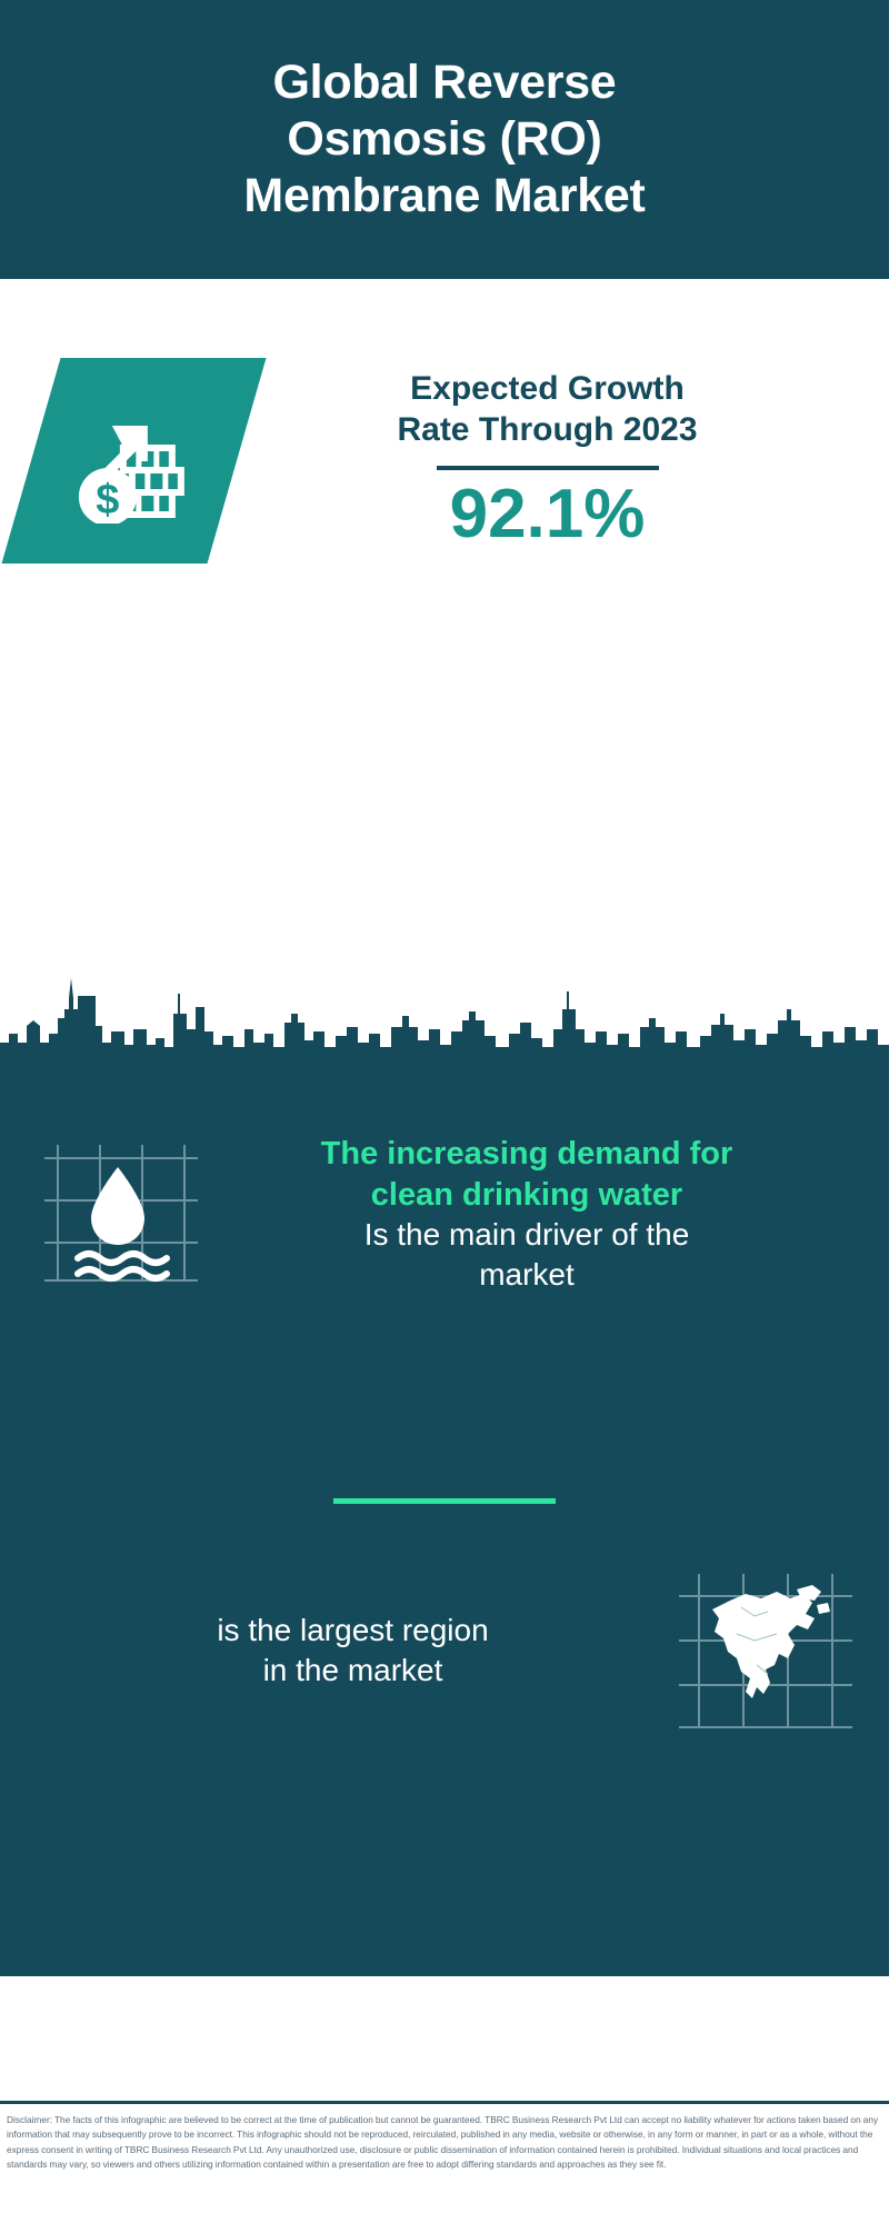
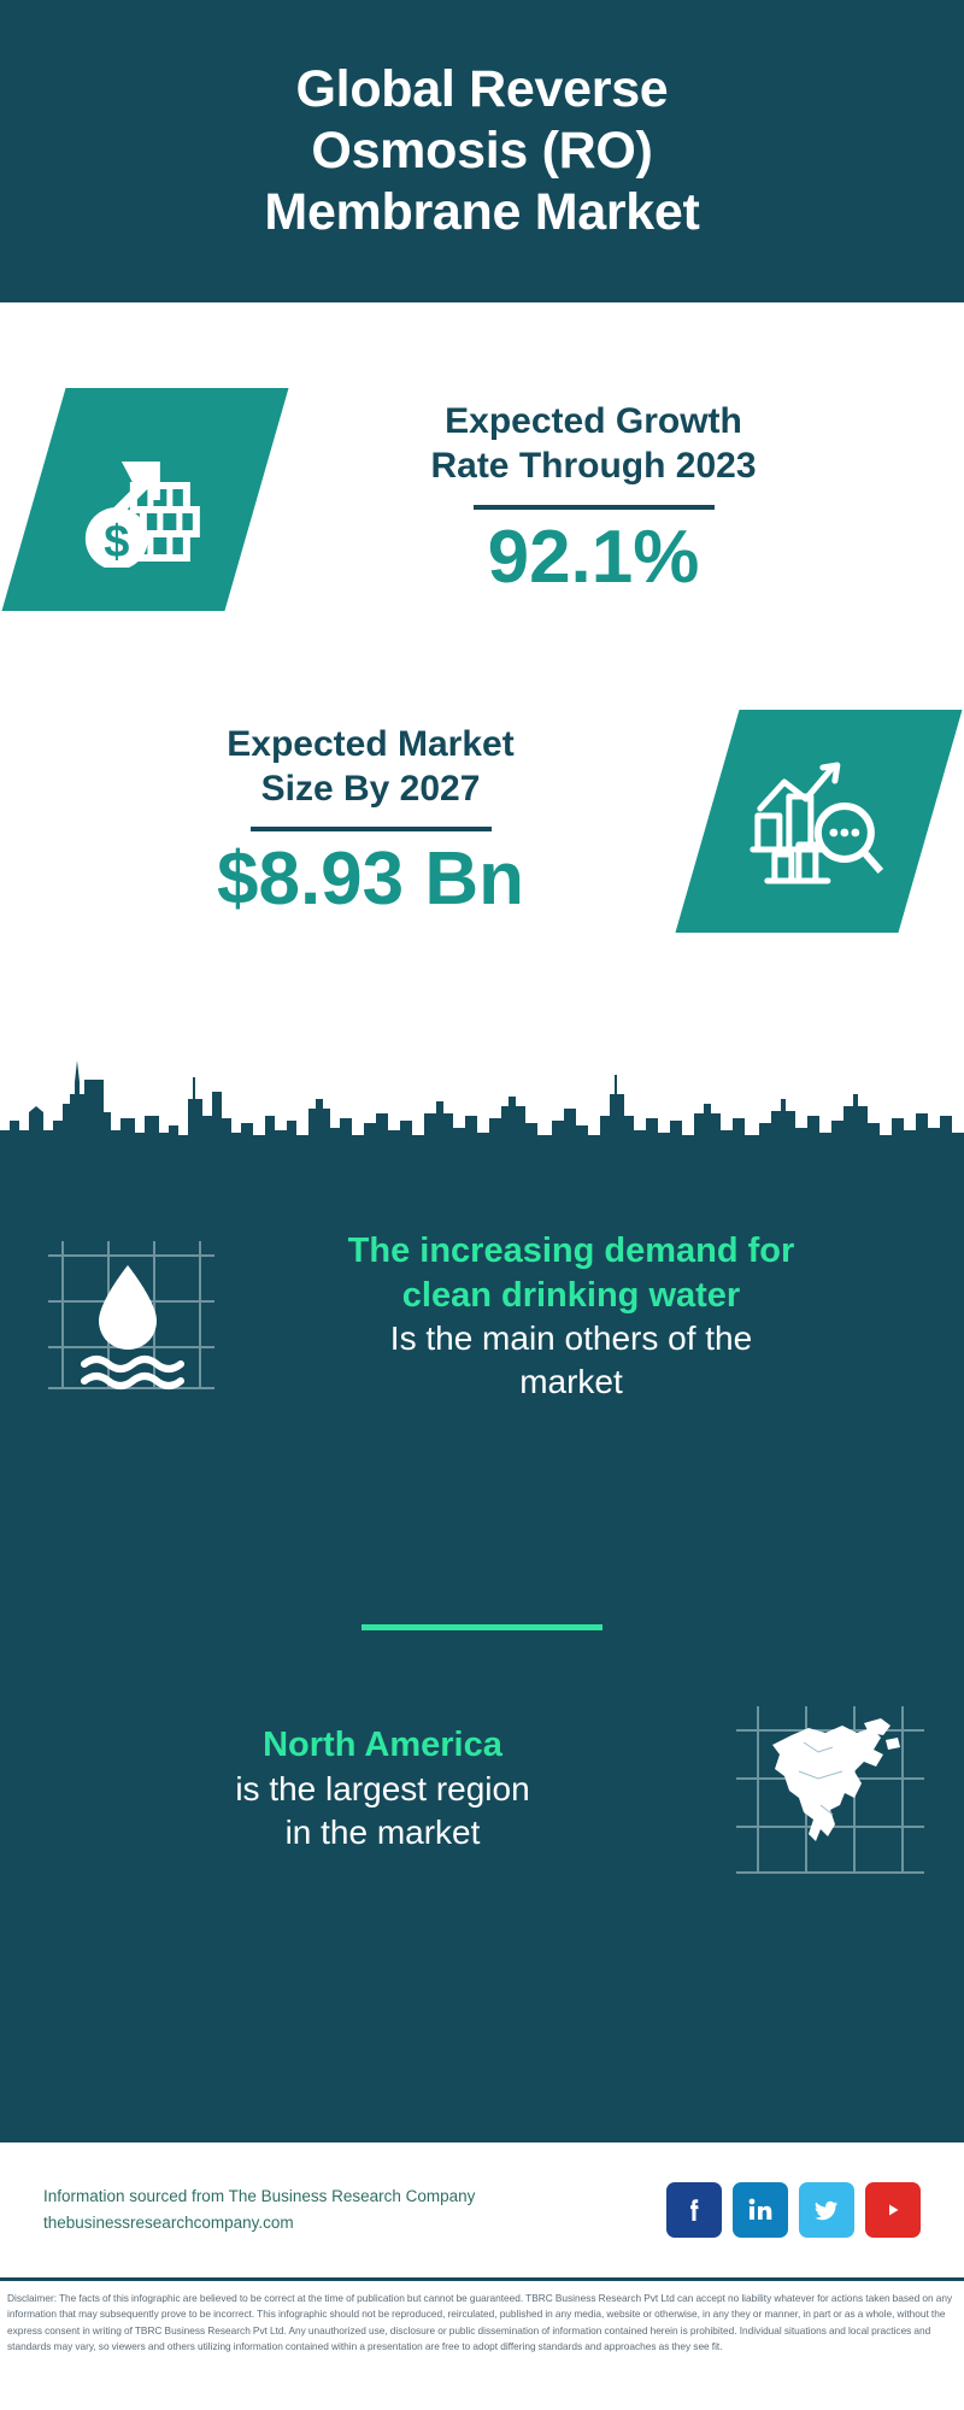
  Global Reverse
  Osmosis (RO)
  Membrane Market
  Expected Growth
  Rate Through 2023
  92.1%
+ Expected Market
+ Size By 2027
+ $8.93 Bn
  The increasing demand for
  clean drinking water
- Is the main driver of the
+ Is the main others of the
  market
+ North America
  is the largest region
  in the market
+ Information sourced from The Business Research Company
+ thebusinessresearchcompany.com
- Disclaimer: The facts of this infographic are believed to be correct at the time of publication but cannot be guaranteed. TBRC Business Research Pvt Ltd can accept no liability whatever for actions taken based on any information that may subsequently prove to be incorrect. This infographic should not be reproduced, reirculated, published in any media, website or otherwise, in any form or manner, in part or as a whole, without the express consent in writing of TBRC Business Research Pvt Ltd. Any unauthorized use, disclosure or public dissemination of information contained herein is prohibited. Individual situations and local practices and standards may vary, so viewers and others utilizing information contained within a presentation are free to adopt differing standards and approaches as they see fit.
+ Disclaimer: The facts of this infographic are believed to be correct at the time of publication but cannot be guaranteed. TBRC Business Research Pvt Ltd can accept no liability whatever for actions taken based on any information that may subsequently prove to be incorrect. This infographic should not be reproduced, reirculated, published in any media, website or otherwise, in any they or manner, in part or as a whole, without the express consent in writing of TBRC Business Research Pvt Ltd. Any unauthorized use, disclosure or public dissemination of information contained herein is prohibited. Individual situations and local practices and standards may vary, so viewers and others utilizing information contained within a presentation are free to adopt differing standards and approaches as they see fit.
